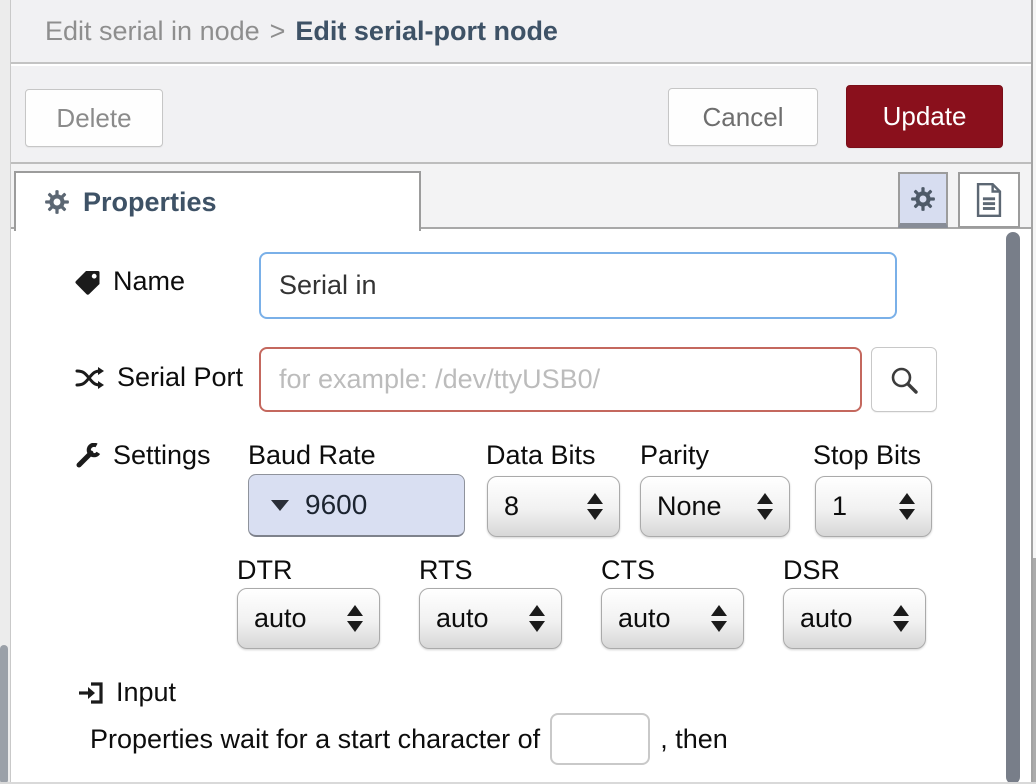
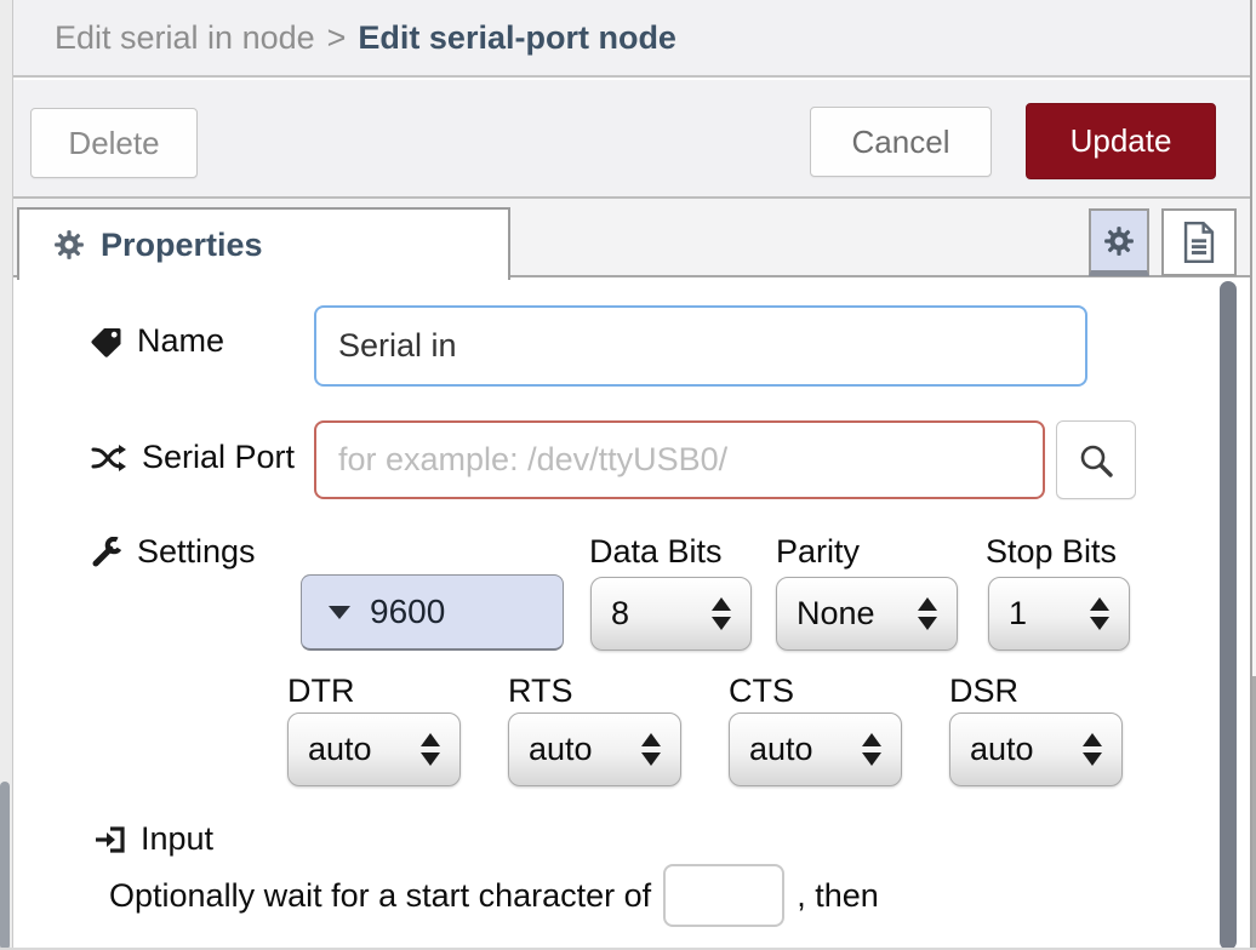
  Edit serial in node
  >
  Edit serial-port node
  Delete
  Cancel
  Update
  Properties
  Name
  Serial in
  Serial Port
  for example: /dev/ttyUSB0/
  Settings
- Baud Rate
  Data Bits
  Parity
  Stop Bits
  9600
  8
  None
  1
  DTR
  RTS
  CTS
  DSR
  auto
  auto
  auto
  auto
  Input
- Properties wait for a start character of
+ Optionally wait for a start character of
  , then
